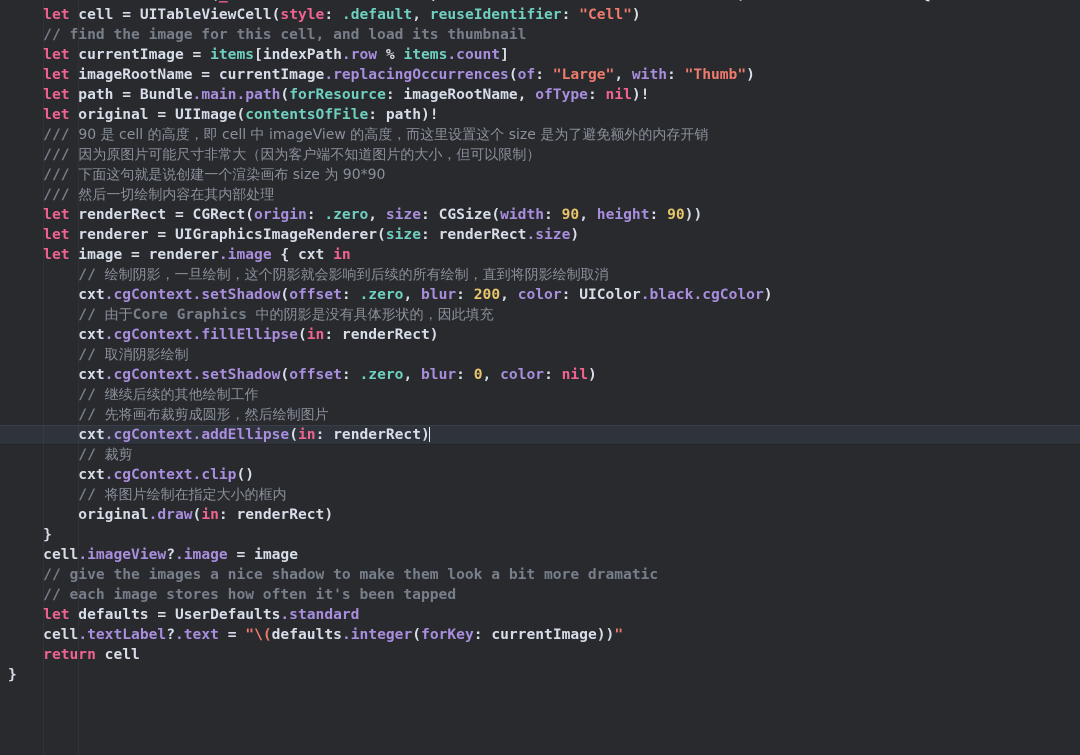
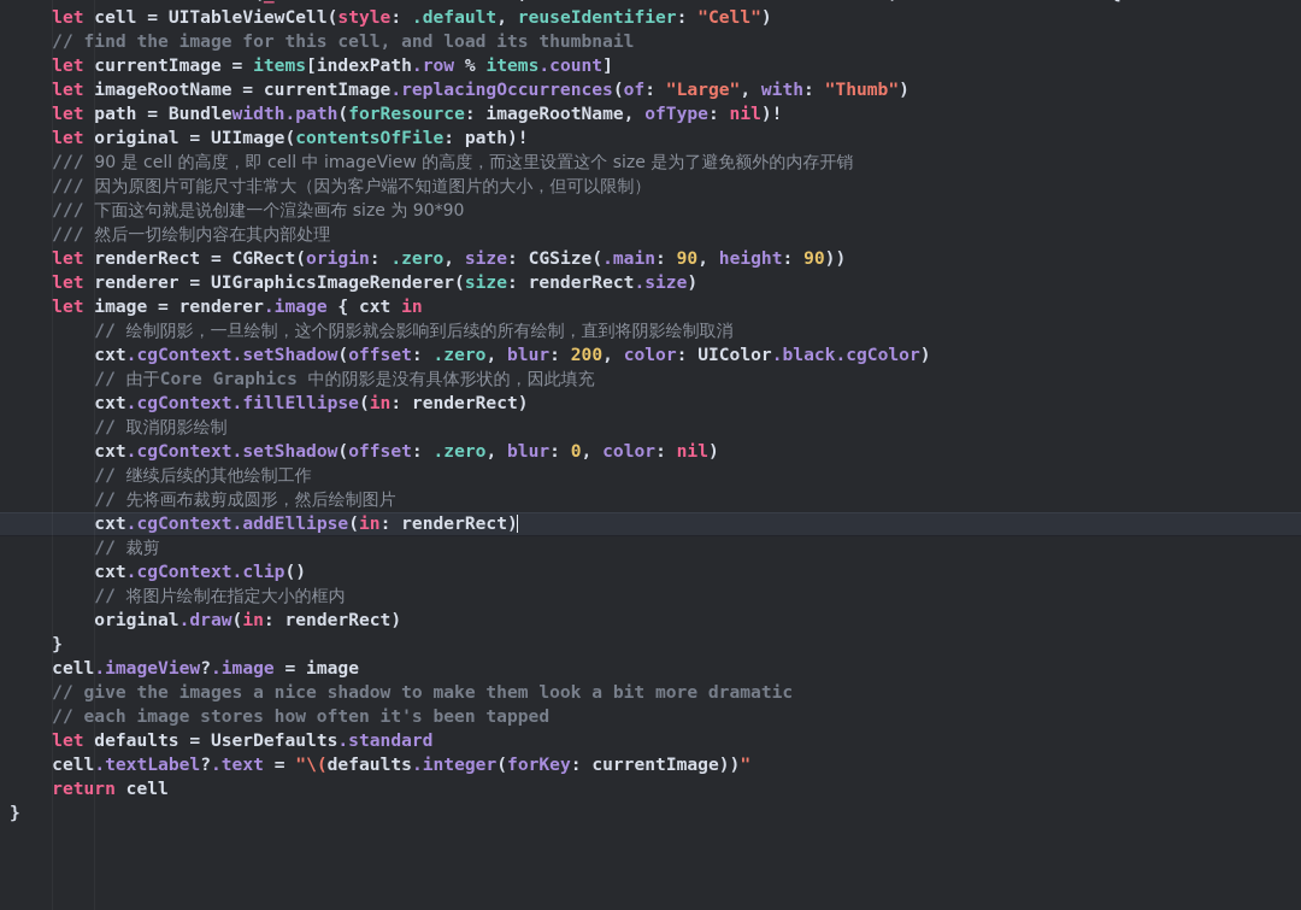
  let cell = UITableViewCell(style: .default, reuseIdentifier: "Cell")
  // find the image for this cell, and load its thumbnail
  let currentImage = items[indexPath.row % items.count]
  let imageRootName = currentImage.replacingOccurrences(of: "Large", with: "Thumb")
- let path = Bundle.main.path(forResource: imageRootName, ofType: nil)!
+ let path = Bundlewidth.path(forResource: imageRootName, ofType: nil)!
  let original = UIImage(contentsOfFile: path)!
  /// 90 是 cell 的高度，即 cell 中 imageView 的高度，而这里设置这个 size 是为了避免额外的内存开销
  /// 因为原图片可能尺寸非常大（因为客户端不知道图片的大小，但可以限制）
  /// 下面这句就是说创建一个渲染画布 size 为 90*90
  /// 然后一切绘制内容在其内部处理
- let renderRect = CGRect(origin: .zero, size: CGSize(width: 90, height: 90))
+ let renderRect = CGRect(origin: .zero, size: CGSize(.main: 90, height: 90))
  let renderer = UIGraphicsImageRenderer(size: renderRect.size)
  let image = renderer.image { cxt in
  // 绘制阴影，一旦绘制，这个阴影就会影响到后续的所有绘制，直到将阴影绘制取消
  cxt.cgContext.setShadow(offset: .zero, blur: 200, color: UIColor.black.cgColor)
  // 由于Core Graphics 中的阴影是没有具体形状的，因此填充
  cxt.cgContext.fillEllipse(in: renderRect)
  // 取消阴影绘制
  cxt.cgContext.setShadow(offset: .zero, blur: 0, color: nil)
  // 继续后续的其他绘制工作
  // 先将画布裁剪成圆形，然后绘制图片
  cxt.cgContext.addEllipse(in: renderRect)
  // 裁剪
  cxt.cgContext.clip()
  // 将图片绘制在指定大小的框内
  original.draw(in: renderRect)
  }
  cell.imageView?.image = image
  // give the images a nice shadow to make them look a bit more dramatic
  // each image stores how often it's been tapped
  let defaults = UserDefaults.standard
  cell.textLabel?.text = "\(defaults.integer(forKey: currentImage))"
  return cell
  }
